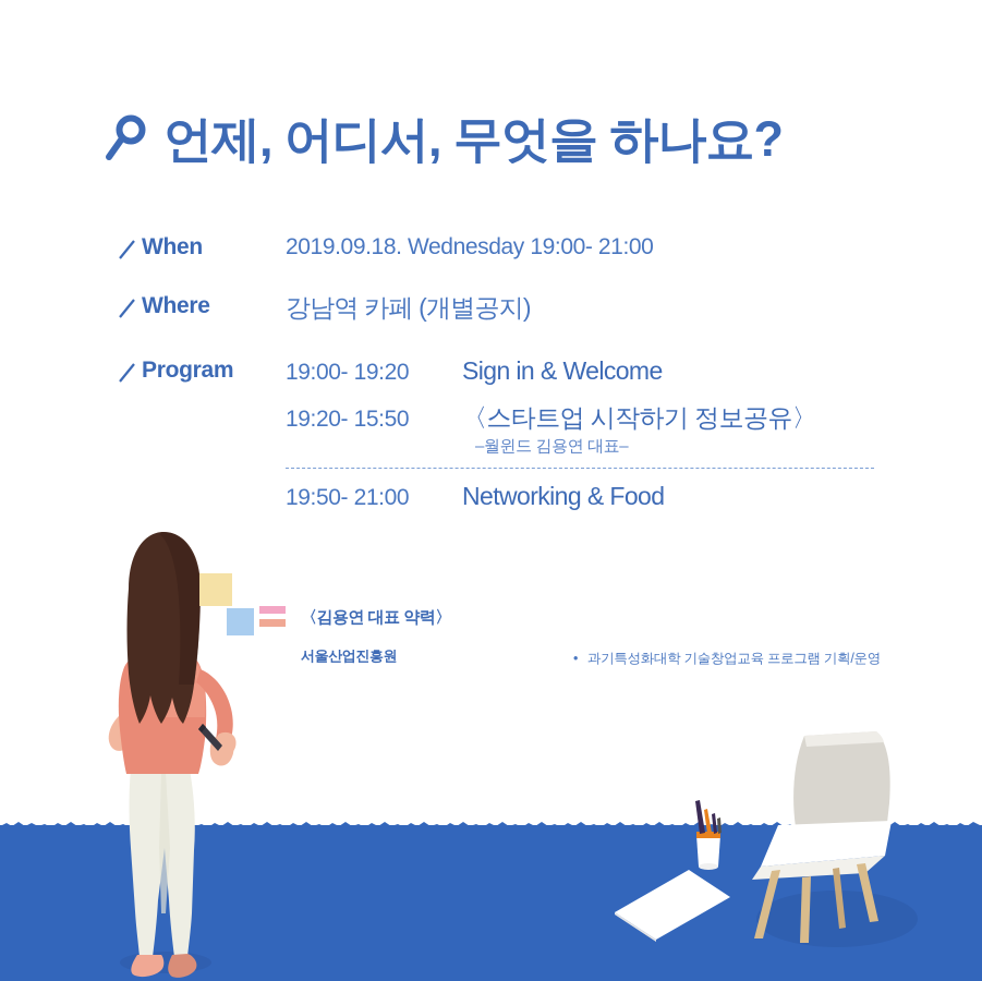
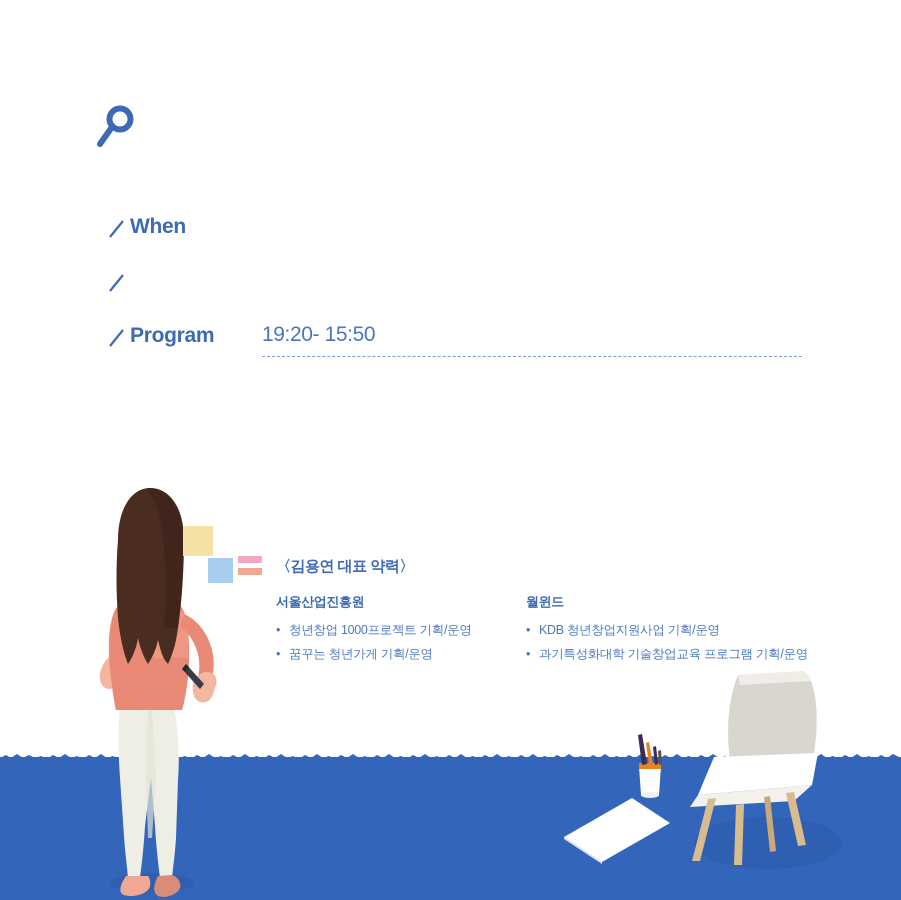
- 언제, 어디서, 무엇을 하나요?
  When
- 2019.09.18. Wednesday 19:00- 21:00
- Where
- 강남역 카페 (개별공지)
  Program
- 19:00- 19:20
- Sign in & Welcome
  19:20- 15:50
- 〈스타트업 시작하기 정보공유〉
- –월윈드 김용연 대표–
- 19:50- 21:00
- Networking & Food
  〈김용연 대표 약력〉
  서울산업진흥원
+ 청년창업 1000프로젝트 기획/운영
+ 꿈꾸는 청년가게 기획/운영
+ 월윈드
+ KDB 청년창업지원사업 기획/운영
  과기특성화대학 기술창업교육 프로그램 기획/운영
